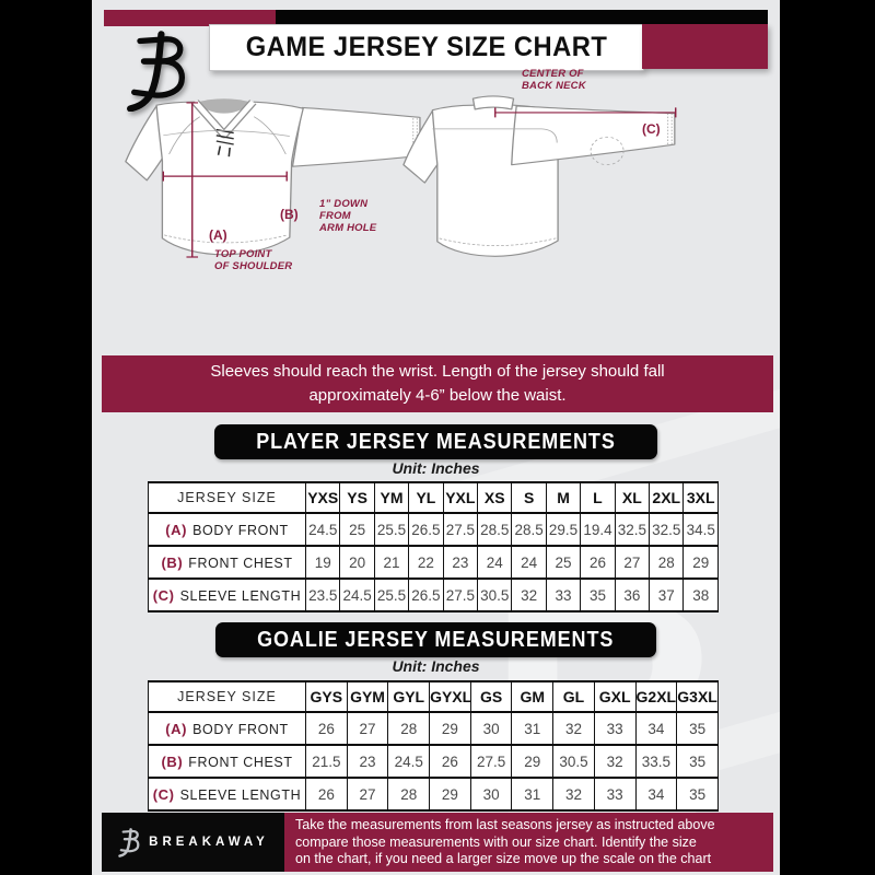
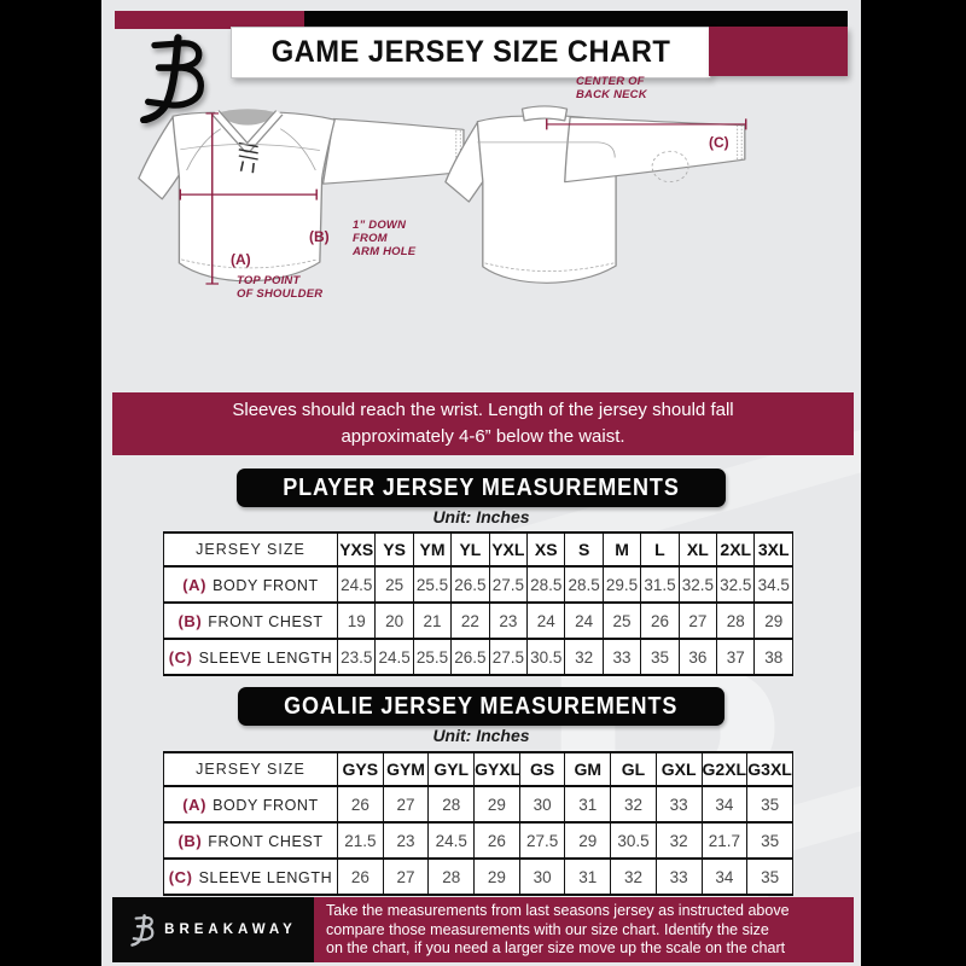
  GAME JERSEY SIZE CHART
  CENTER OF
  BACK NECK
  (C)
  (B)
  1” DOWN
  FROM
  ARM HOLE
  (A)
  TOP POINT
  OF SHOULDER
  Sleeves should reach the wrist. Length of the jersey should fall
  approximately 4-6” below the waist.
  PLAYER JERSEY MEASUREMENTS
  Unit: Inches
  JERSEY SIZE	YXS	YS	YM	YL	YXL	XS	S	M	L	XL	2XL	3XL
- (A) BODY FRONT	24.5	25	25.5	26.5	27.5	28.5	28.5	29.5	19.4	32.5	32.5	34.5
+ (A) BODY FRONT	24.5	25	25.5	26.5	27.5	28.5	28.5	29.5	31.5	32.5	32.5	34.5
  (B) FRONT CHEST	19	20	21	22	23	24	24	25	26	27	28	29
  (C) SLEEVE LENGTH	23.5	24.5	25.5	26.5	27.5	30.5	32	33	35	36	37	38
  GOALIE JERSEY MEASUREMENTS
  Unit: Inches
  JERSEY SIZE	GYS	GYM	GYL	GYXL	GS	GM	GL	GXL	G2XL	G3XL
  (A) BODY FRONT	26	27	28	29	30	31	32	33	34	35
- (B) FRONT CHEST	21.5	23	24.5	26	27.5	29	30.5	32	33.5	35
+ (B) FRONT CHEST	21.5	23	24.5	26	27.5	29	30.5	32	21.7	35
  (C) SLEEVE LENGTH	26	27	28	29	30	31	32	33	34	35
  BREAKAWAY
  Take the measurements from last seasons jersey as instructed above
  compare those measurements with our size chart. Identify the size
  on the chart, if you need a larger size move up the scale on the chart
